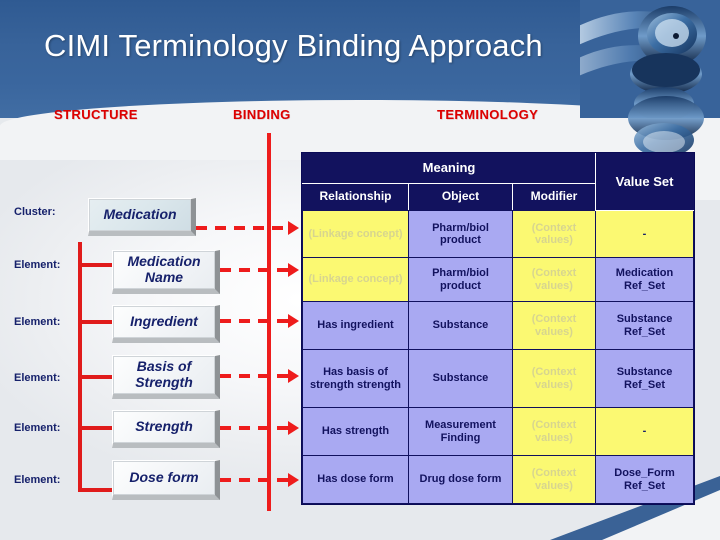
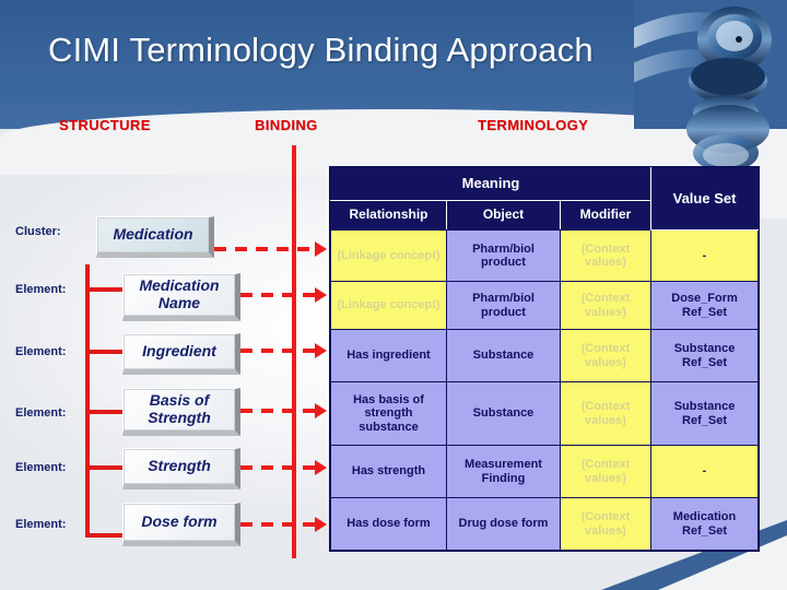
  CIMI Terminology Binding Approach
  STRUCTURE
  BINDING
  TERMINOLOGY
  Cluster:
  Element:
  Element:
  Element:
  Element:
  Element:
  Medication
  Medication Name
  Ingredient
  Basis of Strength
  Strength
  Dose form
  Meaning	Value Set
  Relationship	Object	Modifier
  (Linkage concept)	Pharm/biol product	(Context values)	-
- (Linkage concept)	Pharm/biol product	(Context values)	Medication Ref_Set
+ (Linkage concept)	Pharm/biol product	(Context values)	Dose_Form Ref_Set
  Has ingredient	Substance	(Context values)	Substance Ref_Set
- Has basis of strength strength	Substance	(Context values)	Substance Ref_Set
+ Has basis of strength substance	Substance	(Context values)	Substance Ref_Set
  Has strength	Measurement Finding	(Context values)	-
- Has dose form	Drug dose form	(Context values)	Dose_Form Ref_Set
+ Has dose form	Drug dose form	(Context values)	Medication Ref_Set
